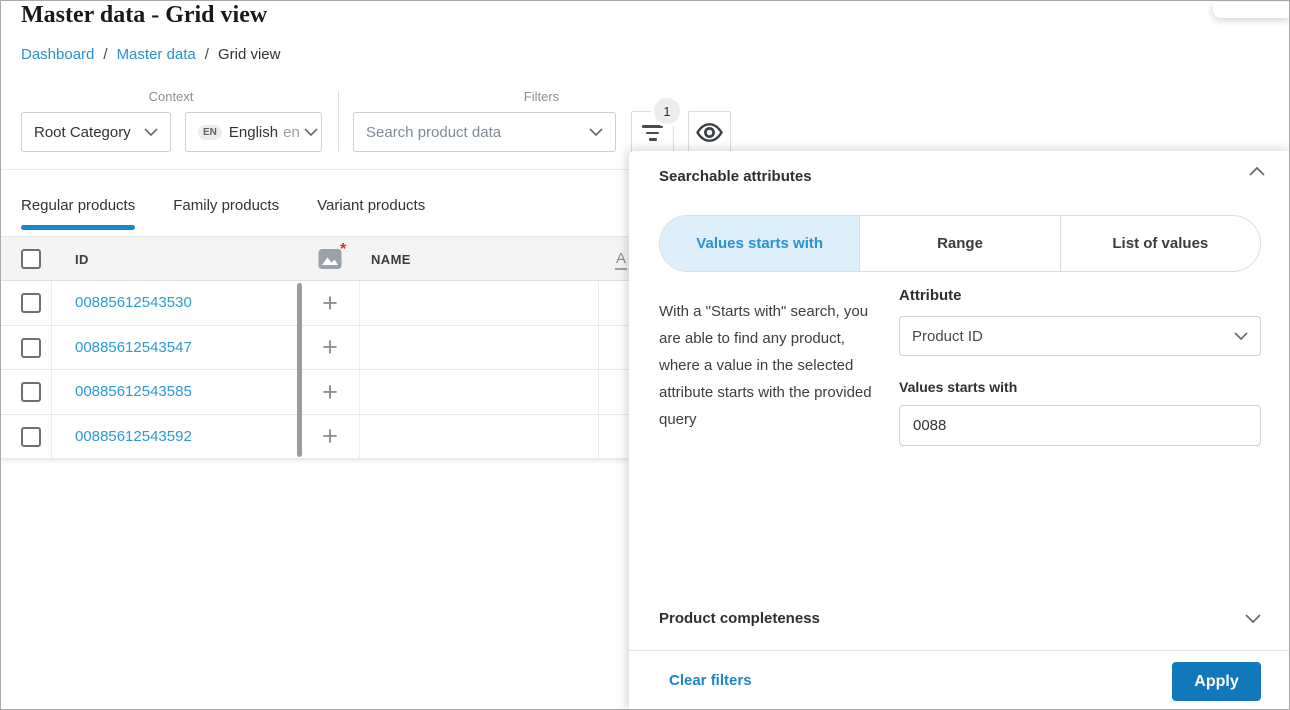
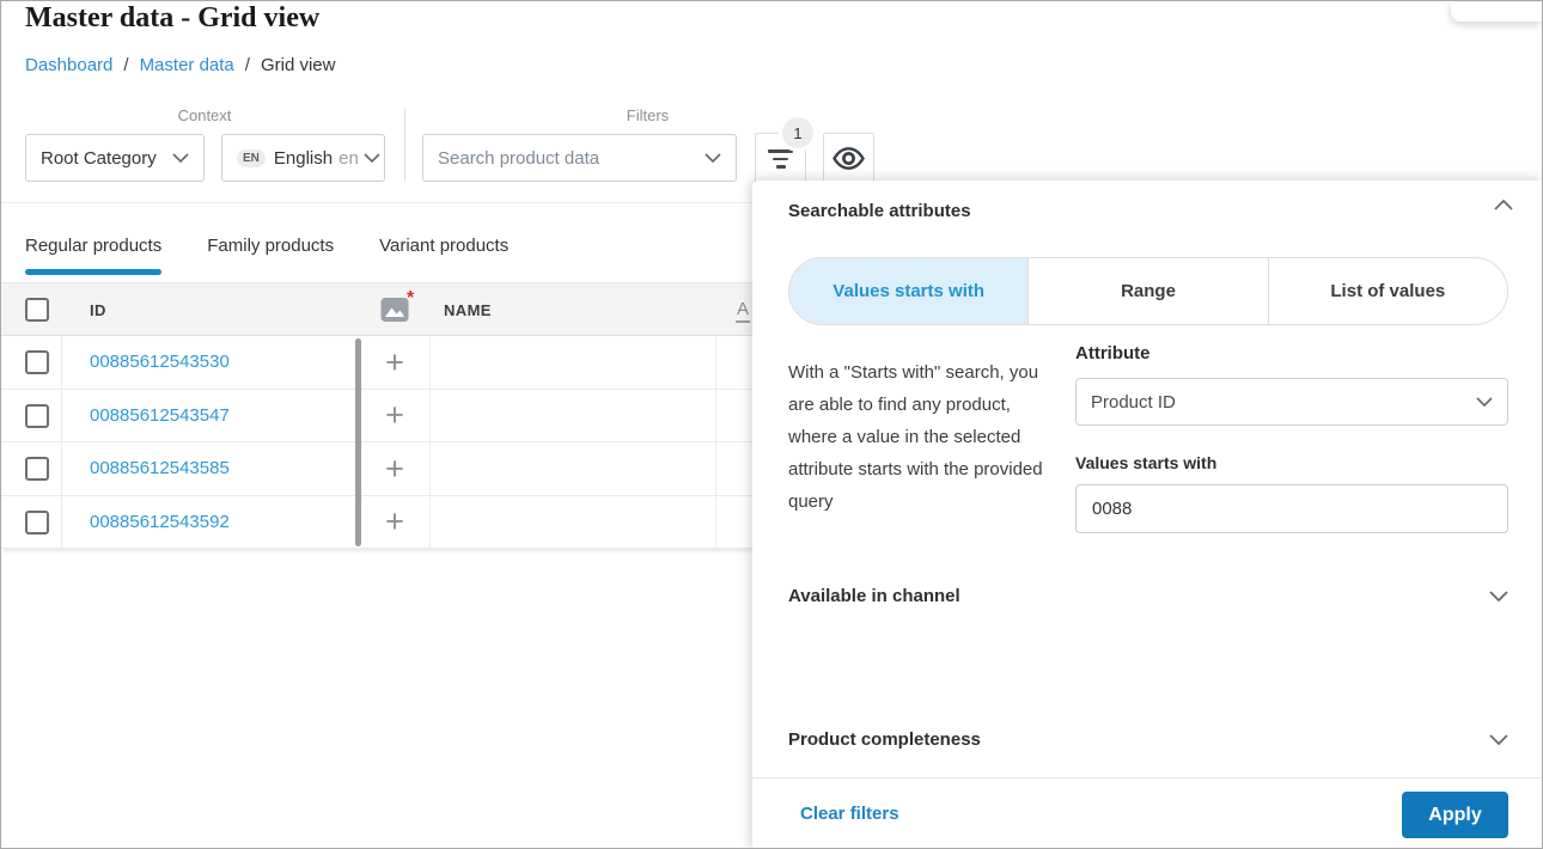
  Master data - Grid view
  Dashboard
  /
  Master data
  /
  Grid view
  Context
  Filters
  Root Category
  EN
  English
  en
  Search product data
  1
  Regular products
  Family products
  Variant products
  ID
  *
  NAME
  A
  00885612543530
  +
  00885612543547
  +
  00885612543585
  +
  00885612543592
  +
  Searchable attributes
  Values starts with
  Range
  List of values
  With a "Starts with" search, you are able to find any product, where a value in the selected attribute starts with the provided query
  Attribute
  Product ID
  Values starts with
  0088
+ Available in channel
  Product completeness
  Clear filters
  Apply
